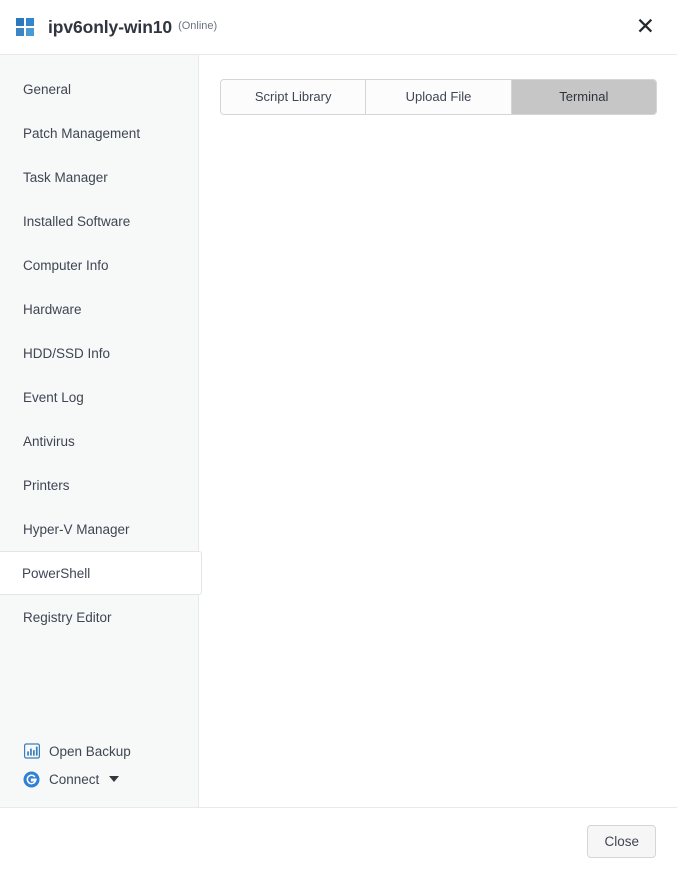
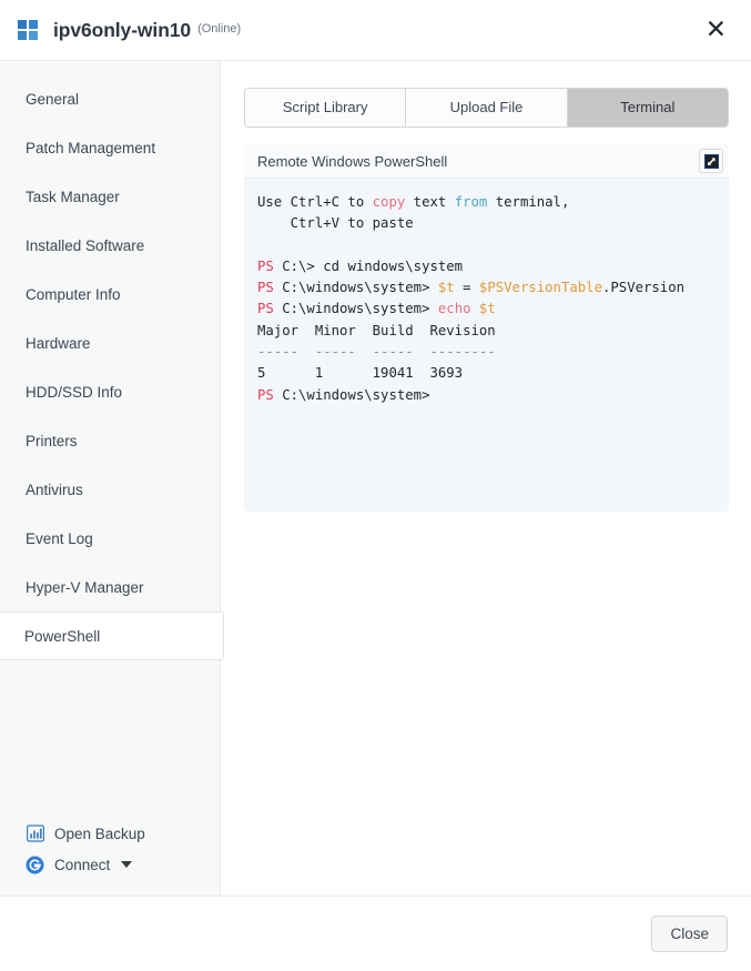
  ipv6only-win10
  (Online)
  ✕
  General
  Patch Management
  Task Manager
  Installed Software
  Computer Info
  Hardware
  HDD/SSD Info
- Event Log
+ Printers
  Antivirus
- Printers
+ Event Log
  Hyper-V Manager
  PowerShell
- Registry Editor
  Open Backup
  Connect
  Script Library
  Upload File
  Terminal
+ Remote Windows PowerShell
+ Use Ctrl+C to copy text from terminal,
+ Ctrl+V to paste
+ PS C:\> cd windows\system
+ PS C:\windows\system> $t = $PSVersionTable.PSVersion
+ PS C:\windows\system> echo $t
+ Major Minor Build Revision
+ ----- ----- ----- --------
+ 5 1 19041 3693
+ PS C:\windows\system>
  Close
